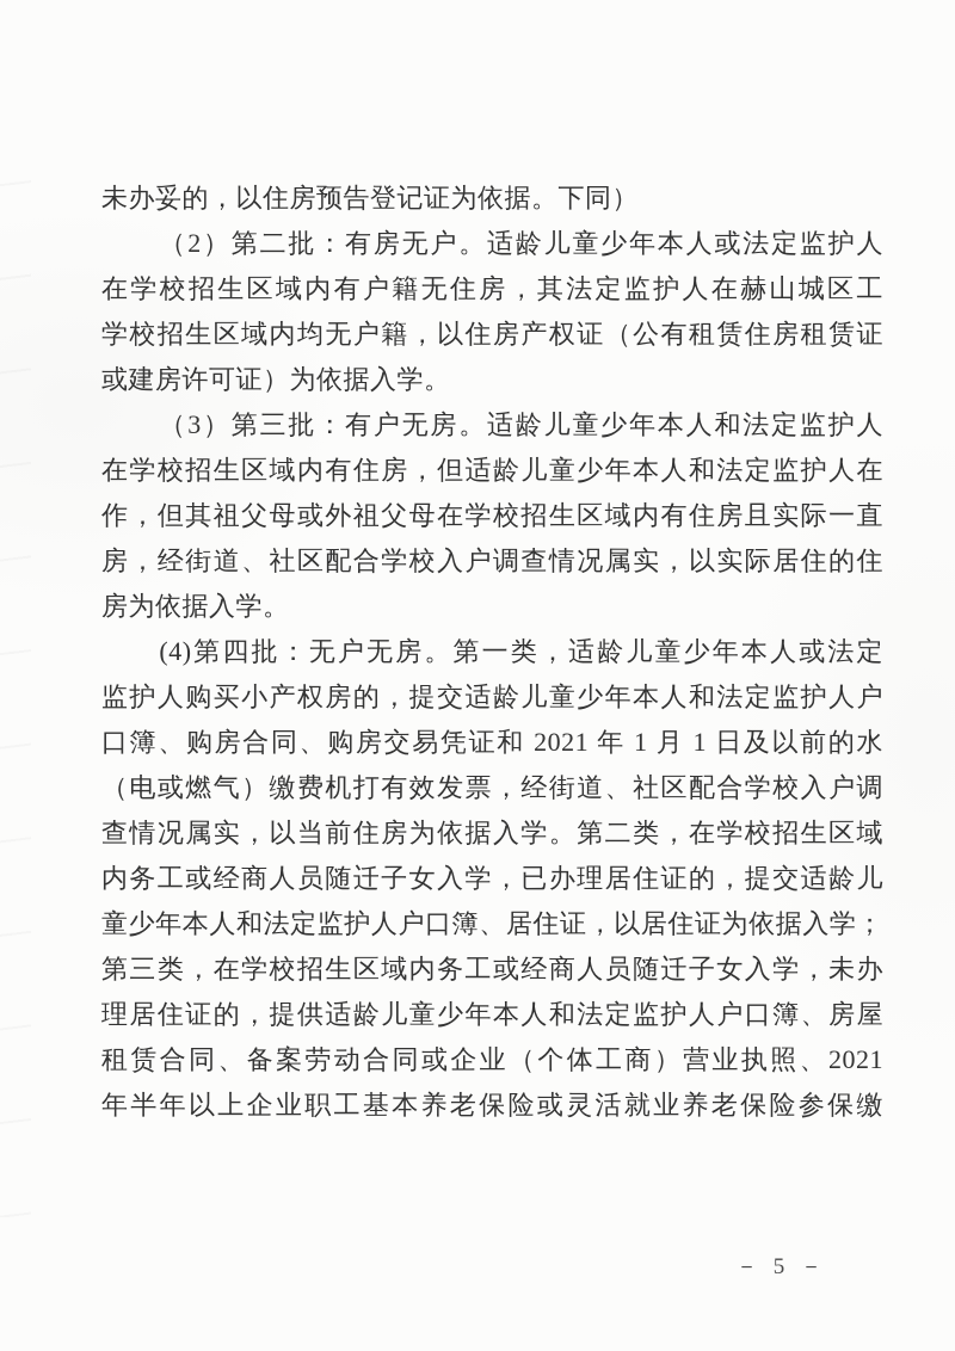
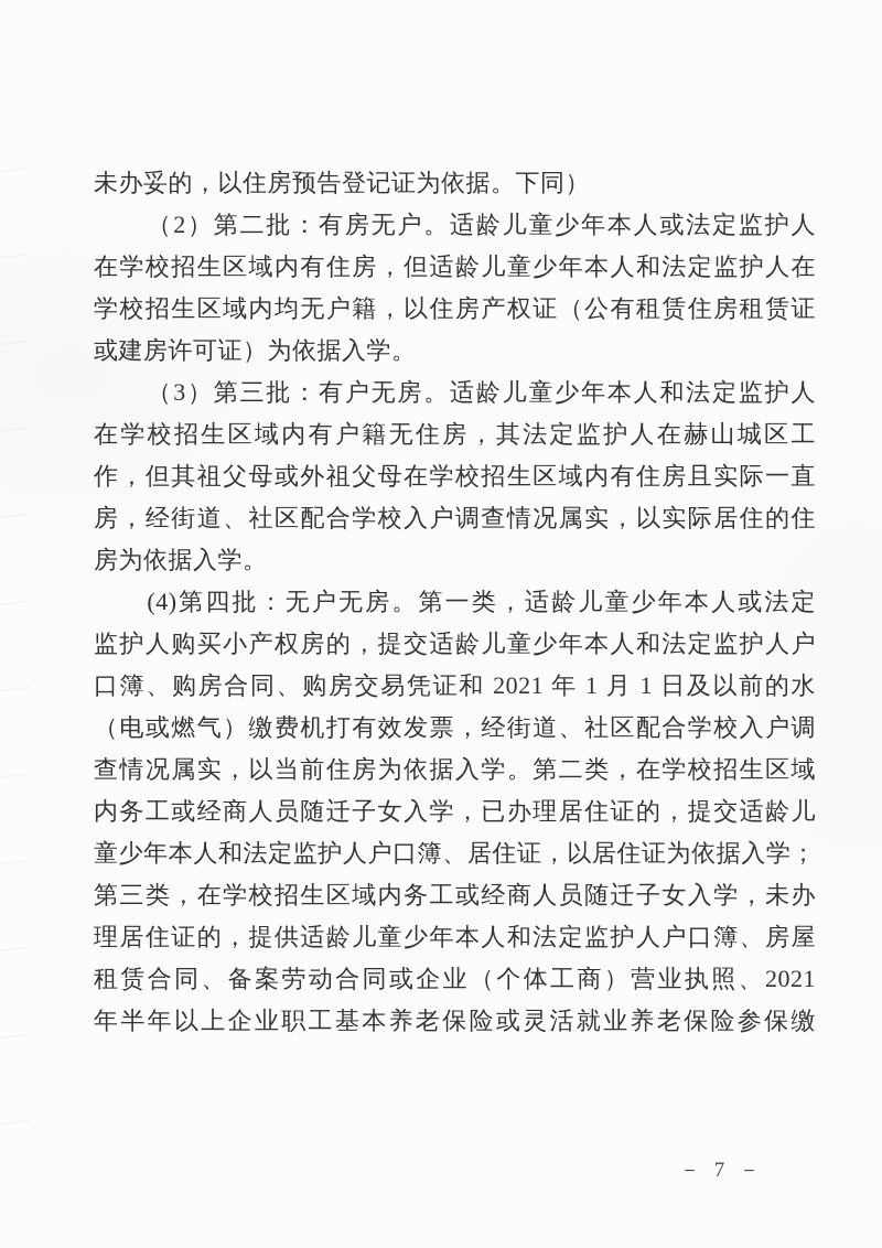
  未办妥的，以住房预告登记证为依据。下同）
  （2）第二批：有房无户。适龄儿童少年本人或法定监护人
- 在学校招生区域内有户籍无住房，其法定监护人在赫山城区工
+ 在学校招生区域内有住房，但适龄儿童少年本人和法定监护人在
  学校招生区域内均无户籍，以住房产权证（公有租赁住房租赁证
  或建房许可证）为依据入学。
  （3）第三批：有户无房。适龄儿童少年本人和法定监护人
- 在学校招生区域内有住房，但适龄儿童少年本人和法定监护人在
+ 在学校招生区域内有户籍无住房，其法定监护人在赫山城区工
  作，但其祖父母或外祖父母在学校招生区域内有住房且实际一直
  房，经街道、社区配合学校入户调查情况属实，以实际居住的住
  房为依据入学。
  (4)第四批：无户无房。第一类，适龄儿童少年本人或法定
  监护人购买小产权房的，提交适龄儿童少年本人和法定监护人户
  口簿、购房合同、购房交易凭证和 2021 年 1 月 1 日及以前的水
  （电或燃气）缴费机打有效发票，经街道、社区配合学校入户调
  查情况属实，以当前住房为依据入学。第二类，在学校招生区域
  内务工或经商人员随迁子女入学，已办理居住证的，提交适龄儿
  童少年本人和法定监护人户口簿、居住证，以居住证为依据入学；
  第三类，在学校招生区域内务工或经商人员随迁子女入学，未办
  理居住证的，提供适龄儿童少年本人和法定监护人户口簿、房屋
  租赁合同、备案劳动合同或企业（个体工商）营业执照、2021
  年半年以上企业职工基本养老保险或灵活就业养老保险参保缴
- － 5 －
+ － 7 －
